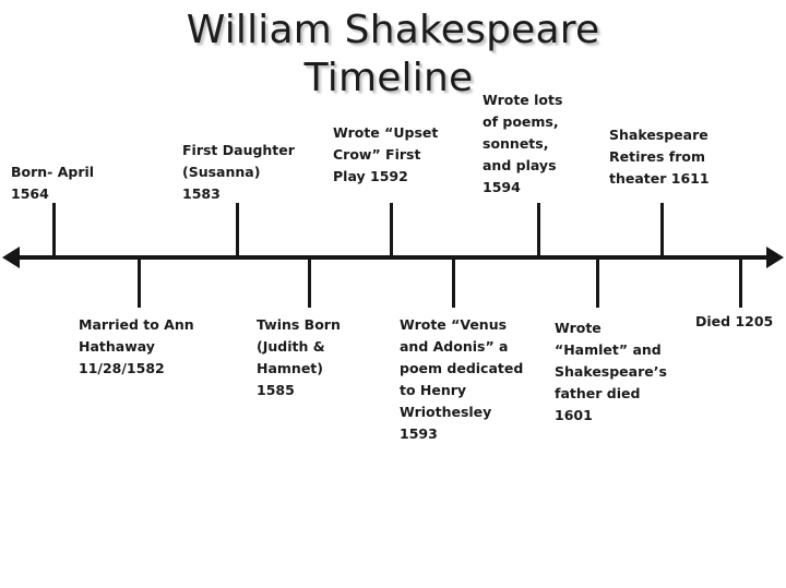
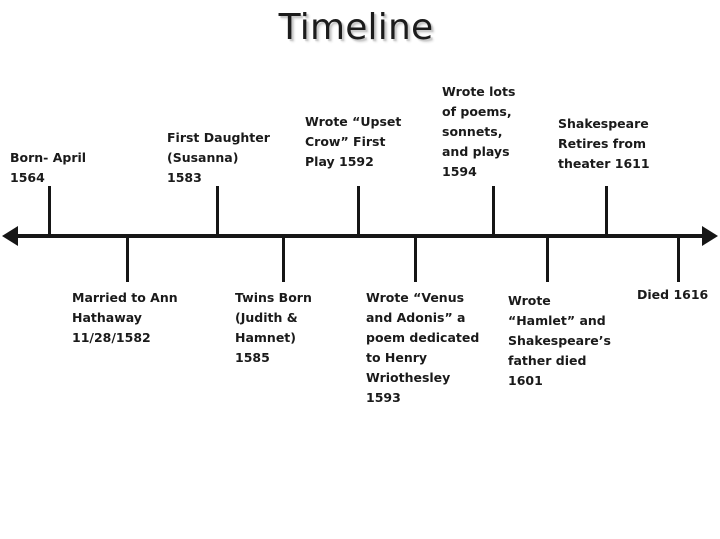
- William Shakespeare
  Timeline
  Born- April
  1564
  Married to Ann
  Hathaway
  11/28/1582
  First Daughter
  (Susanna)
  1583
  Twins Born
  (Judith &
  Hamnet)
  1585
  Wrote “Upset
  Crow” First
  Play 1592
  Wrote “Venus
  and Adonis” a
  poem dedicated
  to Henry
  Wriothesley
  1593
  Wrote lots
  of poems,
  sonnets,
  and plays
  1594
  Wrote
  “Hamlet” and
  Shakespeare’s
  father died
  1601
  Shakespeare
  Retires from
  theater 1611
- Died 1205
+ Died 1616
